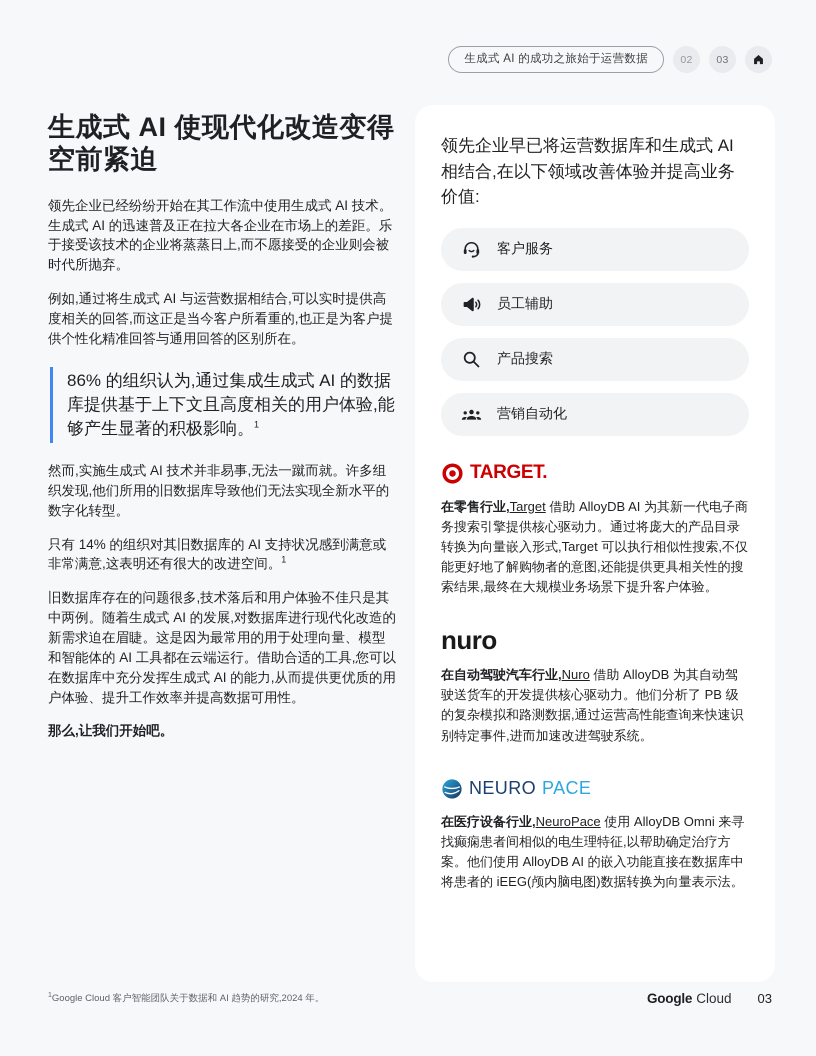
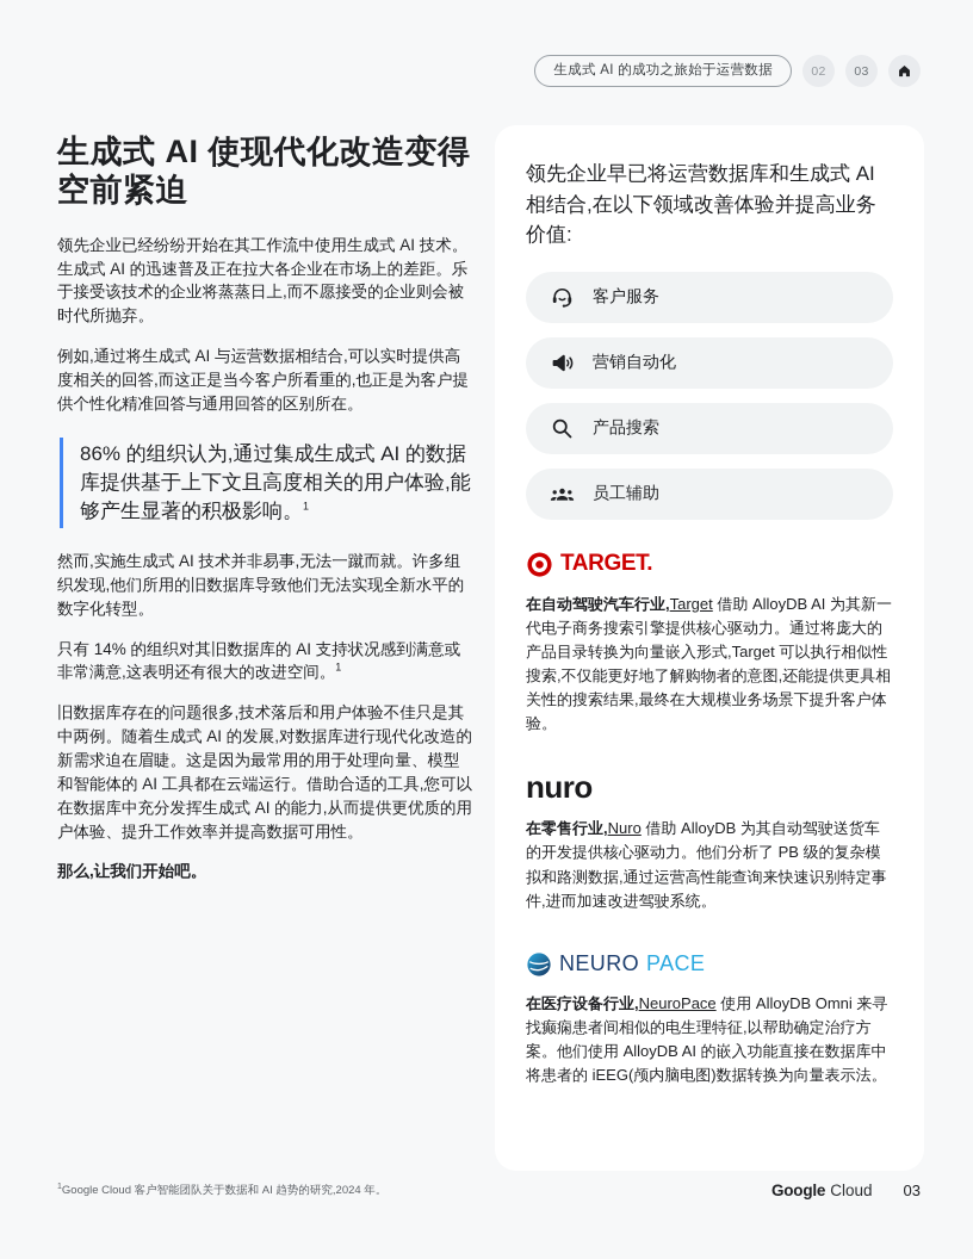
  生成式 AI 的成功之旅始于运营数据
  02
  03
  生成式 AI 使现代化改造变得空前紧迫
  领先企业已经纷纷开始在其工作流中使用生成式 AI 技术。生成式 AI 的迅速普及正在拉大各企业在市场上的差距。乐于接受该技术的企业将蒸蒸日上,而不愿接受的企业则会被时代所抛弃。
  例如,通过将生成式 AI 与运营数据相结合,可以实时提供高度相关的回答,而这正是当今客户所看重的,也正是为客户提供个性化精准回答与通用回答的区别所在。
  86% 的组织认为,通过集成生成式 AI 的数据库提供基于上下文且高度相关的用户体验,能够产生显著的积极影响。1
  然而,实施生成式 AI 技术并非易事,无法一蹴而就。许多组织发现,他们所用的旧数据库导致他们无法实现全新水平的数字化转型。
  只有 14% 的组织对其旧数据库的 AI 支持状况感到满意或非常满意,这表明还有很大的改进空间。1
  旧数据库存在的问题很多,技术落后和用户体验不佳只是其中两例。随着生成式 AI 的发展,对数据库进行现代化改造的新需求迫在眉睫。这是因为最常用的用于处理向量、模型和智能体的 AI 工具都在云端运行。借助合适的工具,您可以在数据库中充分发挥生成式 AI 的能力,从而提供更优质的用户体验、提升工作效率并提高数据可用性。
  那么,让我们开始吧。
  领先企业早已将运营数据库和生成式 AI 相结合,在以下领域改善体验并提高业务价值:
  客户服务
- 员工辅助
+ 营销自动化
  产品搜索
- 营销自动化
+ 员工辅助
  TARGET.
- 在零售行业,Target 借助 AlloyDB AI 为其新一代电子商务搜索引擎提供核心驱动力。通过将庞大的产品目录转换为向量嵌入形式,Target 可以执行相似性搜索,不仅能更好地了解购物者的意图,还能提供更具相关性的搜索结果,最终在大规模业务场景下提升客户体验。
+ 在自动驾驶汽车行业,Target 借助 AlloyDB AI 为其新一代电子商务搜索引擎提供核心驱动力。通过将庞大的产品目录转换为向量嵌入形式,Target 可以执行相似性搜索,不仅能更好地了解购物者的意图,还能提供更具相关性的搜索结果,最终在大规模业务场景下提升客户体验。
  nuro
- 在自动驾驶汽车行业,Nuro 借助 AlloyDB 为其自动驾驶送货车的开发提供核心驱动力。他们分析了 PB 级的复杂模拟和路测数据,通过运营高性能查询来快速识别特定事件,进而加速改进驾驶系统。
+ 在零售行业,Nuro 借助 AlloyDB 为其自动驾驶送货车的开发提供核心驱动力。他们分析了 PB 级的复杂模拟和路测数据,通过运营高性能查询来快速识别特定事件,进而加速改进驾驶系统。
  NEURO
  PACE
  在医疗设备行业,NeuroPace 使用 AlloyDB Omni 来寻找癫痫患者间相似的电生理特征,以帮助确定治疗方案。他们使用 AlloyDB AI 的嵌入功能直接在数据库中将患者的 iEEG(颅内脑电图)数据转换为向量表示法。
  Google Cloud 客户智能团队关于数据和 AI 趋势的研究,2024 年。
  Google
  Cloud
  03
